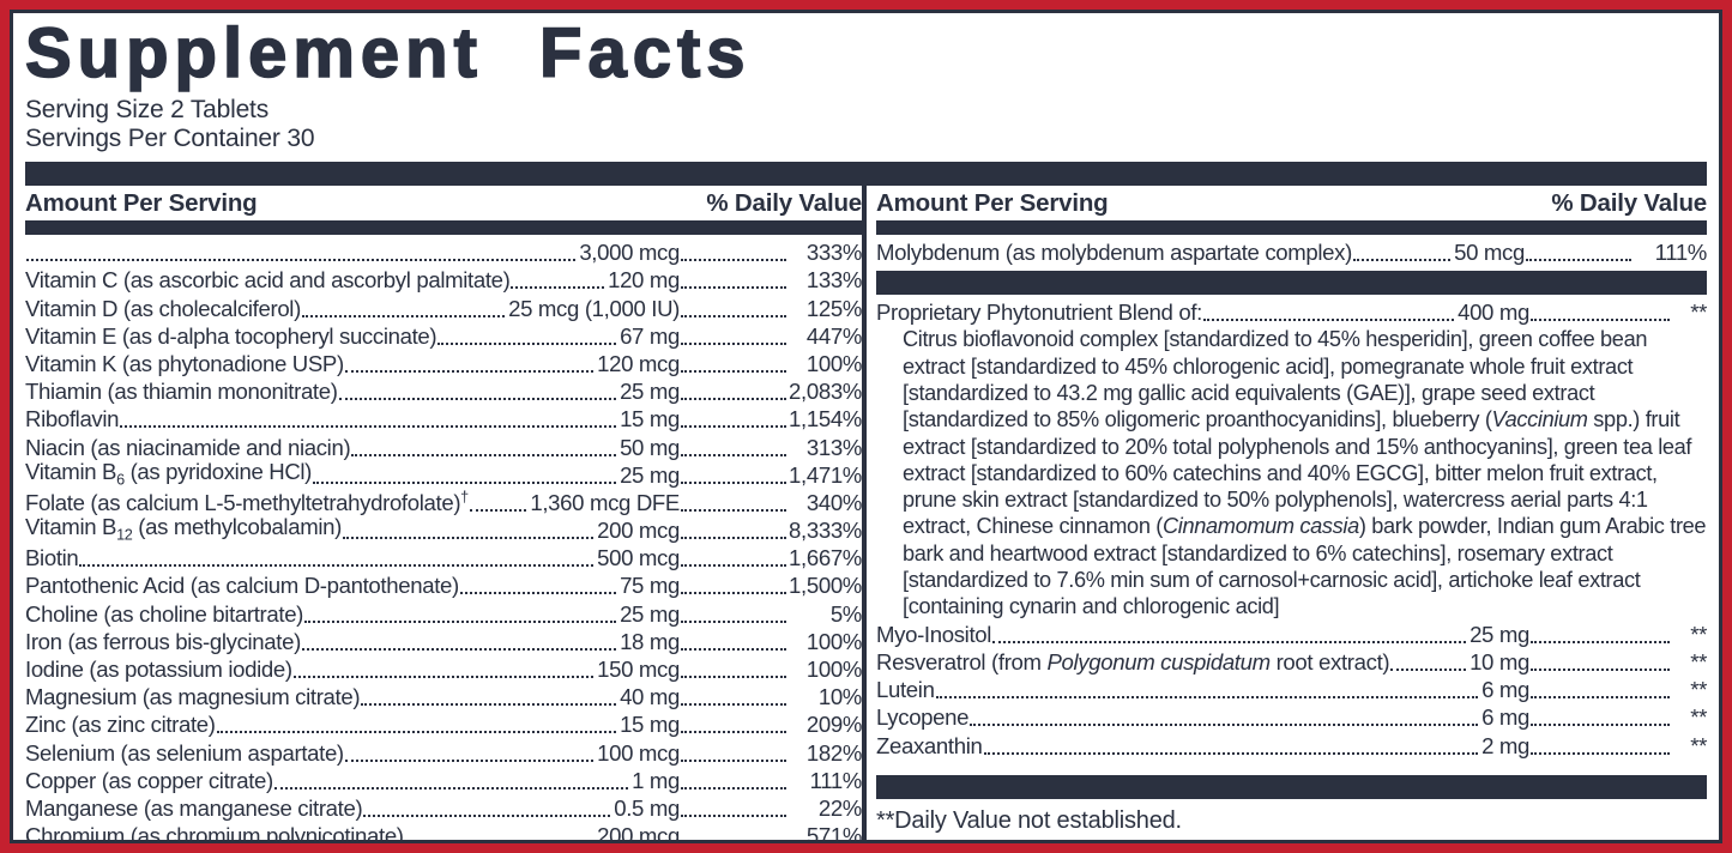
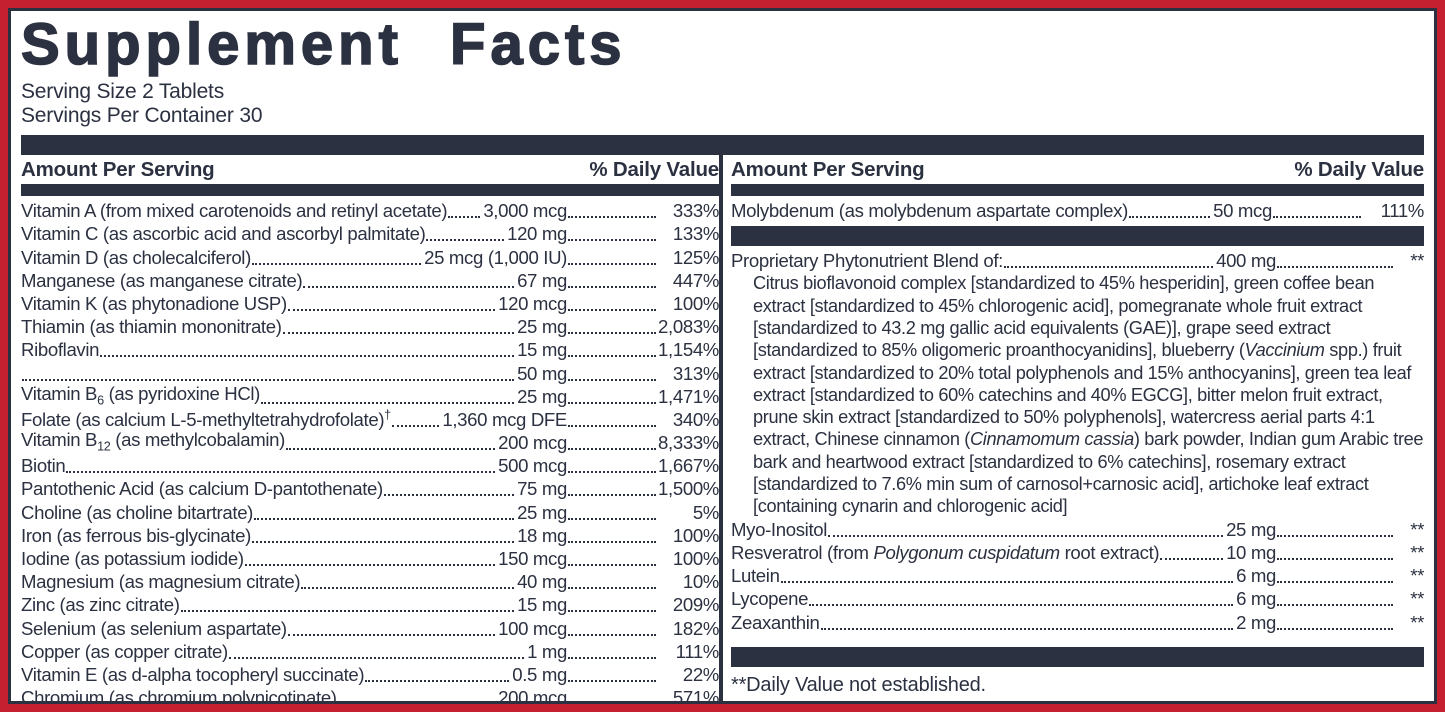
  Supplement Facts
  Serving Size 2 Tablets
  Servings Per Container 30
  Amount Per Serving
  % Daily Value
+ Vitamin A (from mixed carotenoids and retinyl acetate)
  3,000 mcg
  333%
  Vitamin C (as ascorbic acid and ascorbyl palmitate)
  120 mg
  133%
  Vitamin D (as cholecalciferol)
  25 mcg (1,000 IU)
  125%
- Vitamin E (as d-alpha tocopheryl succinate)
+ Manganese (as manganese citrate)
  67 mg
  447%
  Vitamin K (as phytonadione USP)
  120 mcg
  100%
  Thiamin (as thiamin mononitrate)
  25 mg
  2,083%
  Riboflavin
  15 mg
  1,154%
- Niacin (as niacinamide and niacin)
  50 mg
  313%
  Vitamin B6 (as pyridoxine HCl)
  25 mg
  1,471%
  Folate (as calcium L-5-methyltetrahydrofolate)†
  1,360 mcg DFE
  340%
  Vitamin B12 (as methylcobalamin)
  200 mcg
  8,333%
  Biotin
  500 mcg
  1,667%
  Pantothenic Acid (as calcium D-pantothenate)
  75 mg
  1,500%
  Choline (as choline bitartrate)
  25 mg
  5%
  Iron (as ferrous bis-glycinate)
  18 mg
  100%
  Iodine (as potassium iodide)
  150 mcg
  100%
  Magnesium (as magnesium citrate)
  40 mg
  10%
  Zinc (as zinc citrate)
  15 mg
  209%
  Selenium (as selenium aspartate)
  100 mcg
  182%
  Copper (as copper citrate)
  1 mg
  111%
- Manganese (as manganese citrate)
+ Vitamin E (as d-alpha tocopheryl succinate)
  0.5 mg
  22%
  Chromium (as chromium polynicotinate)
  200 mcg
  571%
  Amount Per Serving
  % Daily Value
  Molybdenum (as molybdenum aspartate complex)
  50 mcg
  111%
  Proprietary Phytonutrient Blend of:
  400 mg
  **
  Citrus bioflavonoid complex [standardized to 45% hesperidin], green coffee bean extract [standardized to 45% chlorogenic acid], pomegranate whole fruit extract [standardized to 43.2 mg gallic acid equivalents (GAE)], grape seed extract [standardized to 85% oligomeric proanthocyanidins], blueberry (Vaccinium spp.) fruit extract [standardized to 20% total polyphenols and 15% anthocyanins], green tea leaf extract [standardized to 60% catechins and 40% EGCG], bitter melon fruit extract, prune skin extract [standardized to 50% polyphenols], watercress aerial parts 4:1 extract, Chinese cinnamon (Cinnamomum cassia) bark powder, Indian gum Arabic tree bark and heartwood extract [standardized to 6% catechins], rosemary extract [standardized to 7.6% min sum of carnosol+carnosic acid], artichoke leaf extract [containing cynarin and chlorogenic acid]
  Myo-Inositol
  25 mg
  **
  Resveratrol (from Polygonum cuspidatum root extract)
  10 mg
  **
  Lutein
  6 mg
  **
  Lycopene
  6 mg
  **
  Zeaxanthin
  2 mg
  **
  **Daily Value not established.
